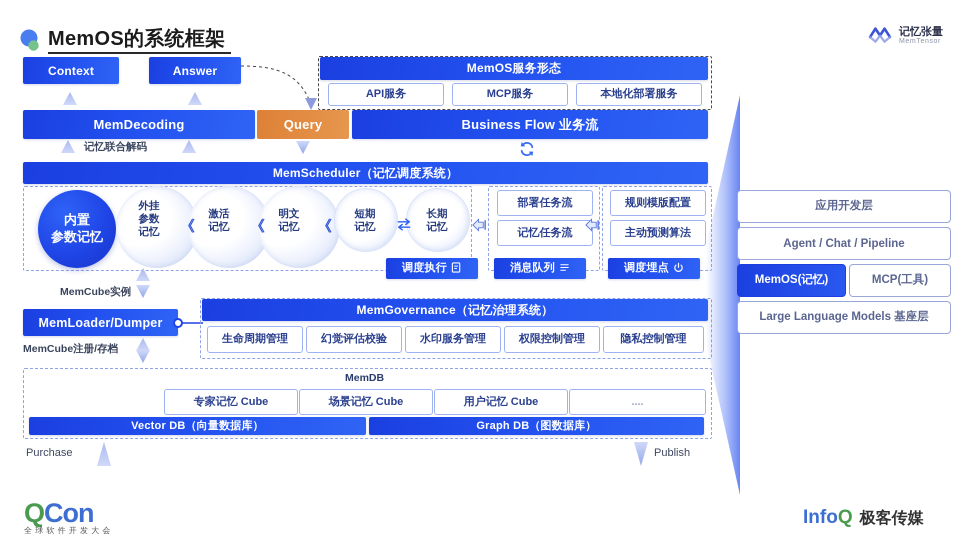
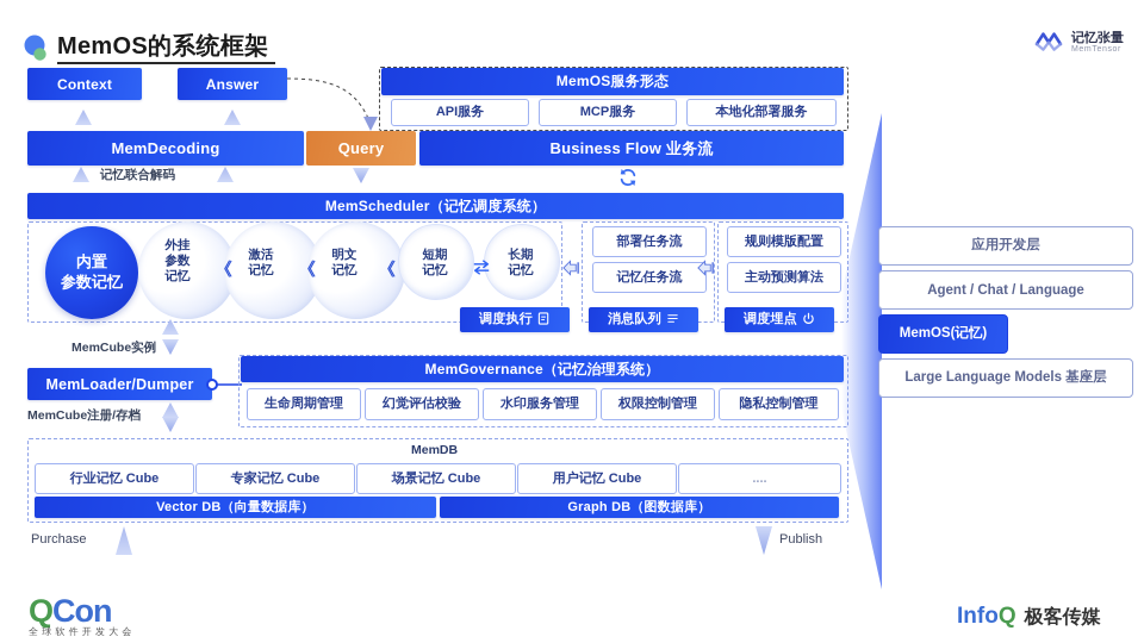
  MemOS的系统框架
  记忆张量
  Context
  Answer
  MemOS服务形态
  API服务
  MCP服务
  本地化部署服务
  MemDecoding
  Query
  Business Flow 业务流
  记忆联合解码
  MemScheduler（记忆调度系统）
  内置
  参数记忆
  外挂
  参数
  记忆
  激活
  记忆
  明文
  记忆
  短期
  记忆
  长期
  记忆
  《
  《
  《
  调度执行
  部署任务流
  记忆任务流
  消息队列
  规则模版配置
  主动预测算法
  调度埋点
  MemCube实例
  MemLoader/Dumper
  MemCube注册/存档
  MemGovernance（记忆治理系统）
  生命周期管理
  幻觉评估校验
  水印服务管理
  权限控制管理
  隐私控制管理
  MemDB
+ 行业记忆 Cube
  专家记忆 Cube
  场景记忆 Cube
  用户记忆 Cube
  ....
  Vector DB（向量数据库）
  Graph DB（图数据库）
  Purchase
  Publish
  应用开发层
- Agent / Chat / Pipeline
+ Agent / Chat / Language
  MemOS(记忆)
- MCP(工具)
  Large Language Models 基座层
  QCon
  全球软件开发大会
  Info
  Q
  极客传媒
